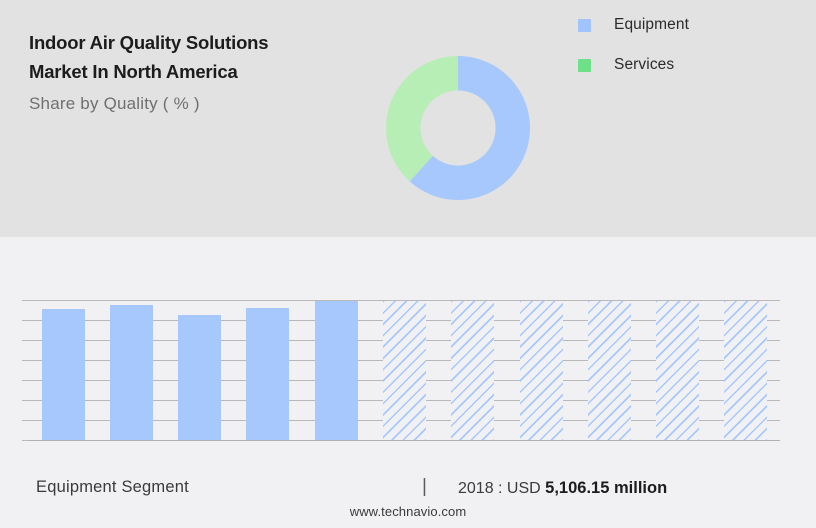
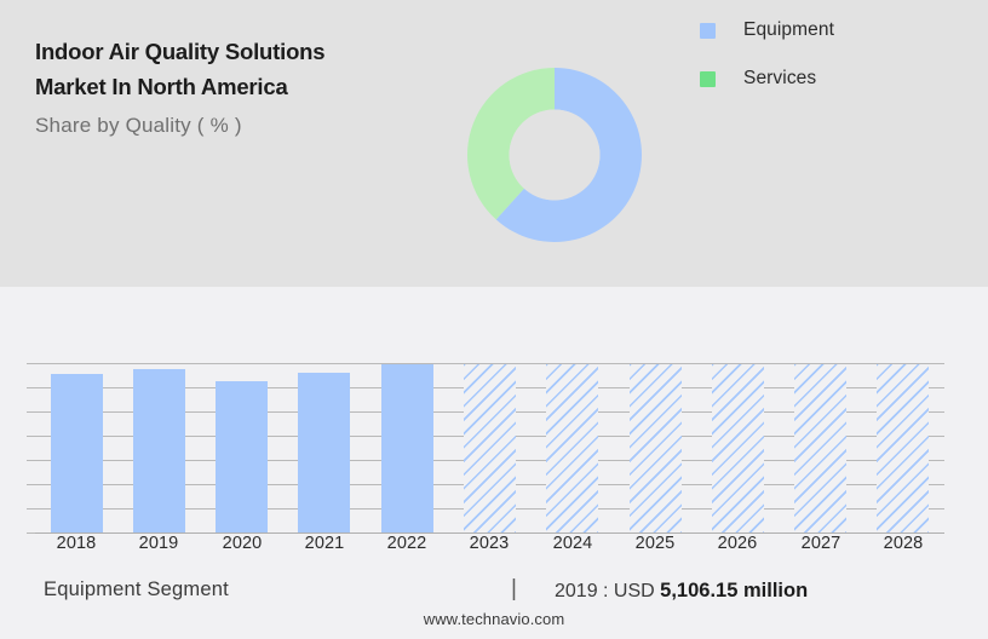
  Indoor Air Quality Solutions
  Market In North America
  Share by Quality ( % )
  Equipment
  Services
+ 2018
+ 2019
+ 2020
+ 2021
+ 2022
+ 2023
+ 2024
+ 2025
+ 2026
+ 2027
+ 2028
  Equipment Segment
  |
- 2018 : USD 5,106.15 million
+ 2019 : USD 5,106.15 million
  www.technavio.com
